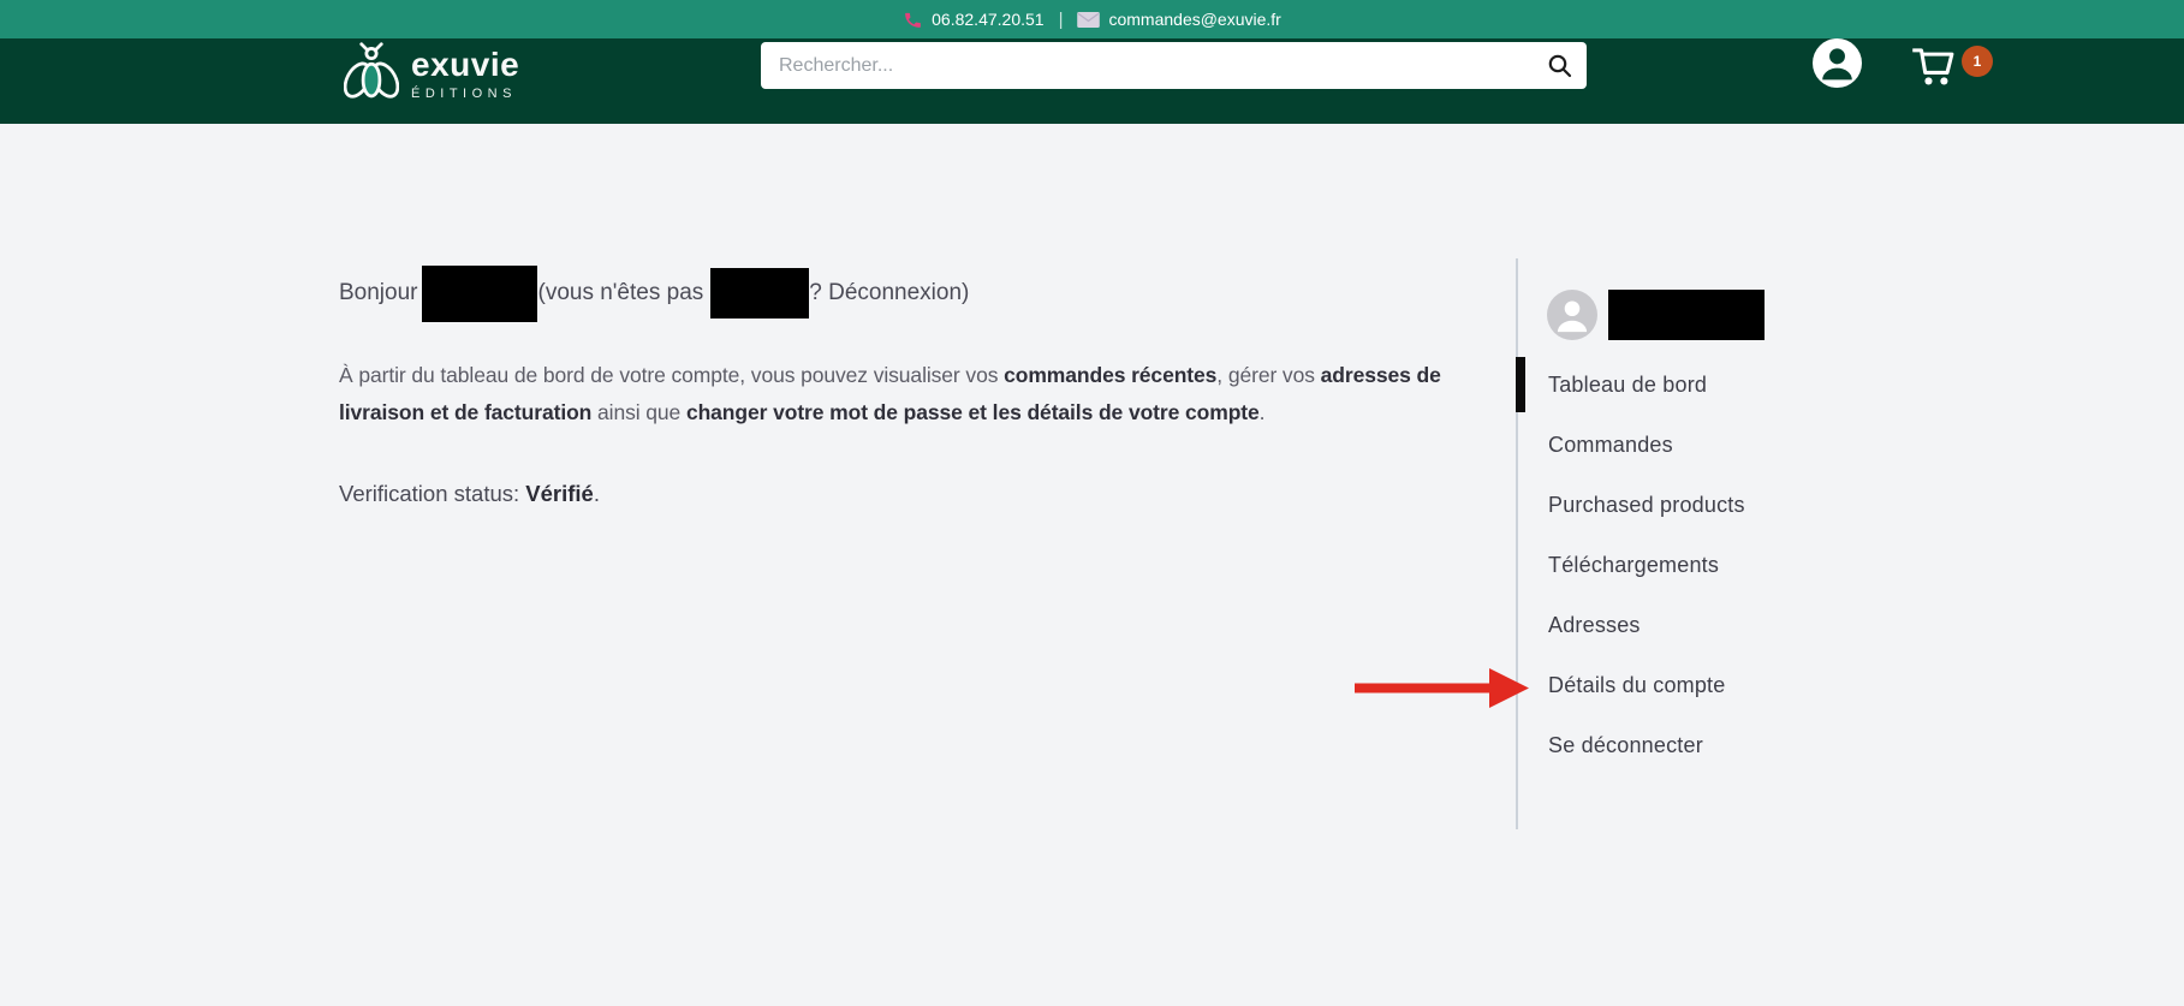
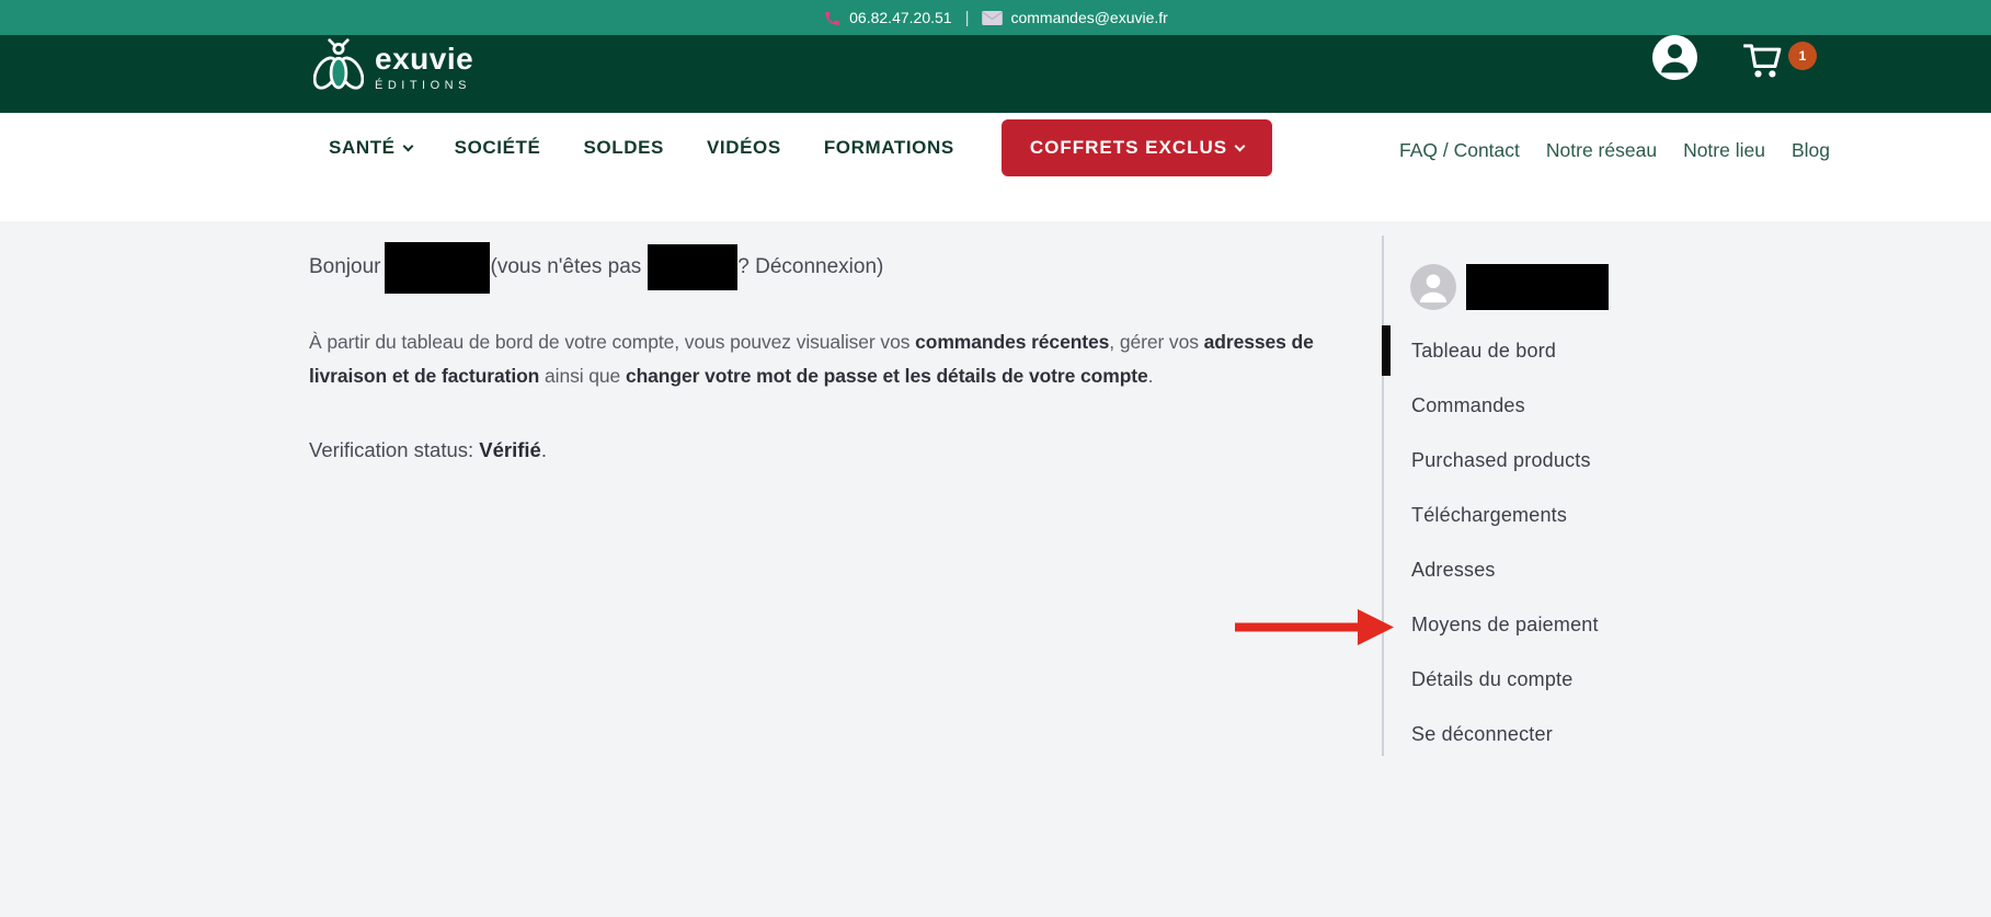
  06.82.47.20.51
  |
  commandes@exuvie.fr
  exuvie
  ÉDITIONS
- Rechercher...
  1
+ SANTÉ
+ SOCIÉTÉ
+ SOLDES
+ VIDÉOS
+ FORMATIONS
+ COFFRETS EXCLUS
+ FAQ / Contact
+ Notre réseau
+ Notre lieu
+ Blog
  Bonjour
  (vous n'êtes pas
  ? Déconnexion)
  À partir du tableau de bord de votre compte, vous pouvez visualiser vos commandes récentes, gérer vos adresses de livraison et de facturation ainsi que changer votre mot de passe et les détails de votre compte.
  Verification status: Vérifié.
  Tableau de bord
  Commandes
  Purchased products
  Téléchargements
  Adresses
+ Moyens de paiement
  Détails du compte
  Se déconnecter
